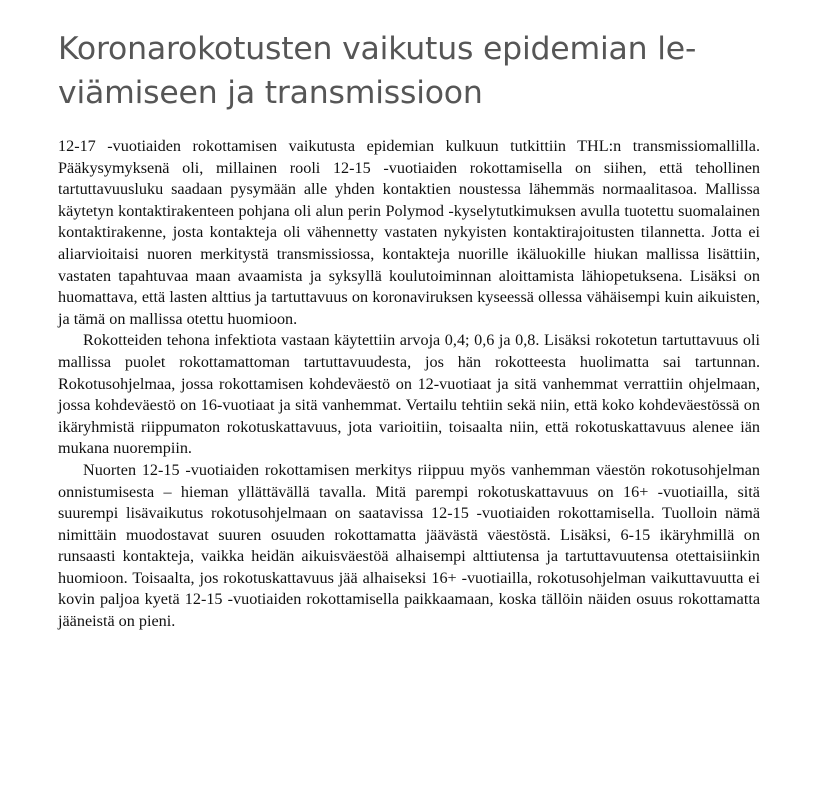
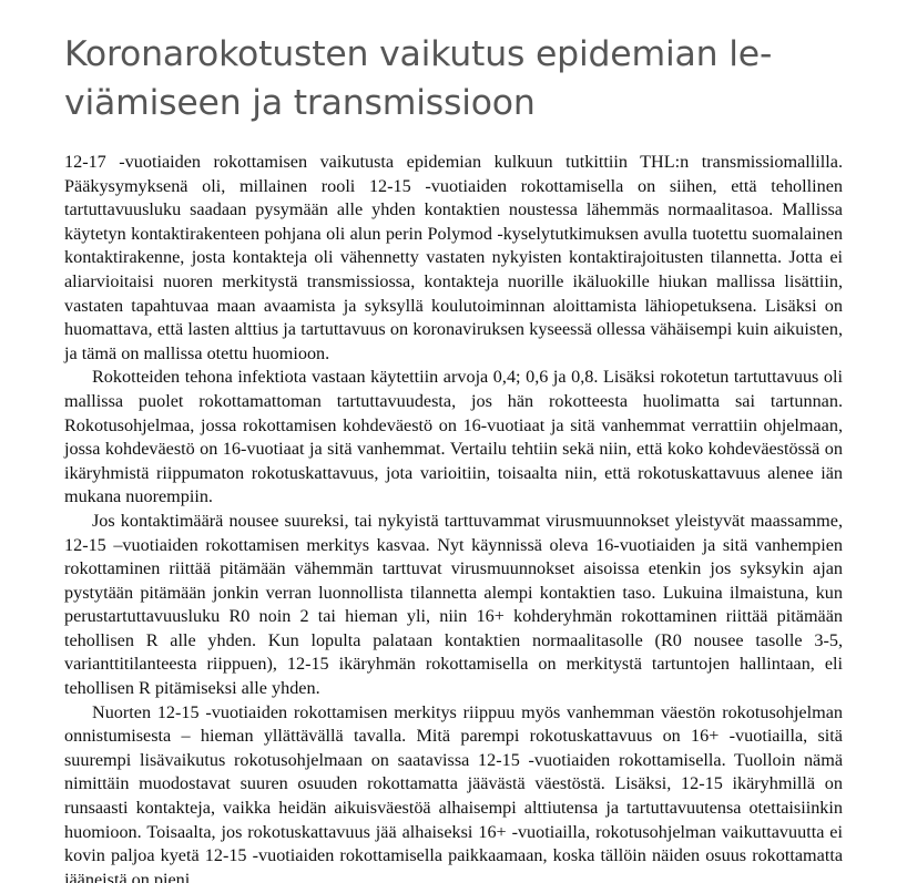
  Koronarokotusten vaikutus epidemian le-
  viämiseen ja transmissioon
  12-17 -vuotiaiden rokottamisen vaikutusta epidemian kulkuun tutkittiin THL:n transmissiomallilla. Pääkysymyksenä oli, millainen rooli 12-15 -vuotiaiden rokottamisella on siihen, että tehollinen tartuttavuusluku saadaan pysymään alle yhden kontaktien noustessa lähemmäs normaalitasoa. Mallissa käytetyn kontaktirakenteen pohjana oli alun perin Polymod -kyselytutkimuksen avulla tuotettu suomalainen kontaktirakenne, josta kontakteja oli vähennetty vastaten nykyisten kontaktirajoitusten tilannetta. Jotta ei aliarvioitaisi nuoren merkitystä transmissiossa, kontakteja nuorille ikäluokille hiukan mallissa lisättiin, vastaten tapahtuvaa maan avaamista ja syksyllä koulutoiminnan aloittamista lähiopetuksena. Lisäksi on huomattava, että lasten alttius ja tartuttavuus on koronaviruksen kyseessä ollessa vähäisempi kuin aikuisten, ja tämä on mallissa otettu huomioon.
- Rokotteiden tehona infektiota vastaan käytettiin arvoja 0,4; 0,6 ja 0,8. Lisäksi rokotetun tartuttavuus oli mallissa puolet rokottamattoman tartuttavuudesta, jos hän rokotteesta huolimatta sai tartunnan. Rokotusohjelmaa, jossa rokottamisen kohdeväestö on 12-vuotiaat ja sitä vanhemmat verrattiin ohjelmaan, jossa kohdeväestö on 16-vuotiaat ja sitä vanhemmat. Vertailu tehtiin sekä niin, että koko kohdeväestössä on ikäryhmistä riippumaton rokotuskattavuus, jota varioitiin, toisaalta niin, että rokotuskattavuus alenee iän mukana nuorempiin.
+ Rokotteiden tehona infektiota vastaan käytettiin arvoja 0,4; 0,6 ja 0,8. Lisäksi rokotetun tartuttavuus oli mallissa puolet rokottamattoman tartuttavuudesta, jos hän rokotteesta huolimatta sai tartunnan. Rokotusohjelmaa, jossa rokottamisen kohdeväestö on 16-vuotiaat ja sitä vanhemmat verrattiin ohjelmaan, jossa kohdeväestö on 16-vuotiaat ja sitä vanhemmat. Vertailu tehtiin sekä niin, että koko kohdeväestössä on ikäryhmistä riippumaton rokotuskattavuus, jota varioitiin, toisaalta niin, että rokotuskattavuus alenee iän mukana nuorempiin.
+ Jos kontaktimäärä nousee suureksi, tai nykyistä tarttuvammat virusmuunnokset yleistyvät maassamme, 12-15 –vuotiaiden rokottamisen merkitys kasvaa. Nyt käynnissä oleva 16-vuotiaiden ja sitä vanhempien rokottaminen riittää pitämään vähemmän tarttuvat virusmuunnokset aisoissa etenkin jos syksykin ajan pystytään pitämään jonkin verran luonnollista tilannetta alempi kontaktien taso. Lukuina ilmaistuna, kun perustartuttavuusluku R0 noin 2 tai hieman yli, niin 16+ kohderyhmän rokottaminen riittää pitämään tehollisen R alle yhden. Kun lopulta palataan kontaktien normaalitasolle (R0 nousee tasolle 3-5, varianttitilanteesta riippuen), 12-15 ikäryhmän rokottamisella on merkitystä tartuntojen hallintaan, eli tehollisen R pitämiseksi alle yhden.
- Nuorten 12-15 -vuotiaiden rokottamisen merkitys riippuu myös vanhemman väestön rokotusohjelman onnistumisesta – hieman yllättävällä tavalla. Mitä parempi rokotuskattavuus on 16+ -vuotiailla, sitä suurempi lisävaikutus rokotusohjelmaan on saatavissa 12-15 -vuotiaiden rokottamisella. Tuolloin nämä nimittäin muodostavat suuren osuuden rokottamatta jäävästä väestöstä. Lisäksi, 6-15 ikäryhmillä on runsaasti kontakteja, vaikka heidän aikuisväestöä alhaisempi alttiutensa ja tartuttavuutensa otettaisiinkin huomioon. Toisaalta, jos rokotuskattavuus jää alhaiseksi 16+ -vuotiailla, rokotusohjelman vaikuttavuutta ei kovin paljoa kyetä 12-15 -vuotiaiden rokottamisella paikkaamaan, koska tällöin näiden osuus rokottamatta jääneistä on pieni.
+ Nuorten 12-15 -vuotiaiden rokottamisen merkitys riippuu myös vanhemman väestön rokotusohjelman onnistumisesta – hieman yllättävällä tavalla. Mitä parempi rokotuskattavuus on 16+ -vuotiailla, sitä suurempi lisävaikutus rokotusohjelmaan on saatavissa 12-15 -vuotiaiden rokottamisella. Tuolloin nämä nimittäin muodostavat suuren osuuden rokottamatta jäävästä väestöstä. Lisäksi, 12-15 ikäryhmillä on runsaasti kontakteja, vaikka heidän aikuisväestöä alhaisempi alttiutensa ja tartuttavuutensa otettaisiinkin huomioon. Toisaalta, jos rokotuskattavuus jää alhaiseksi 16+ -vuotiailla, rokotusohjelman vaikuttavuutta ei kovin paljoa kyetä 12-15 -vuotiaiden rokottamisella paikkaamaan, koska tällöin näiden osuus rokottamatta jääneistä on pieni.
